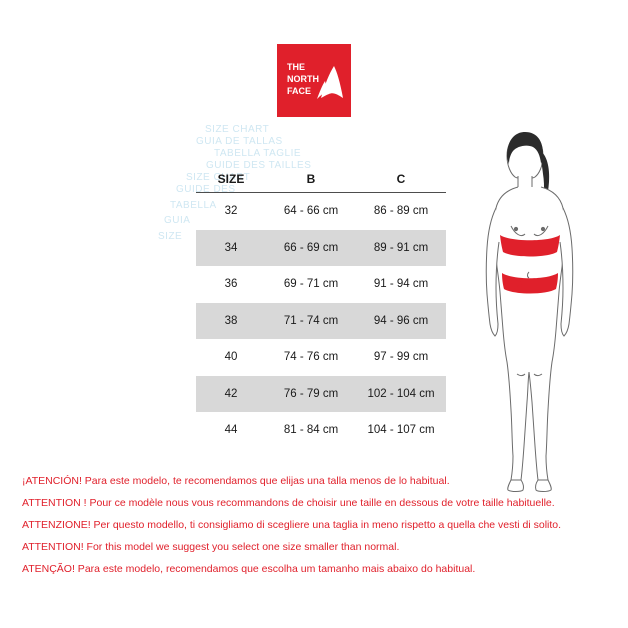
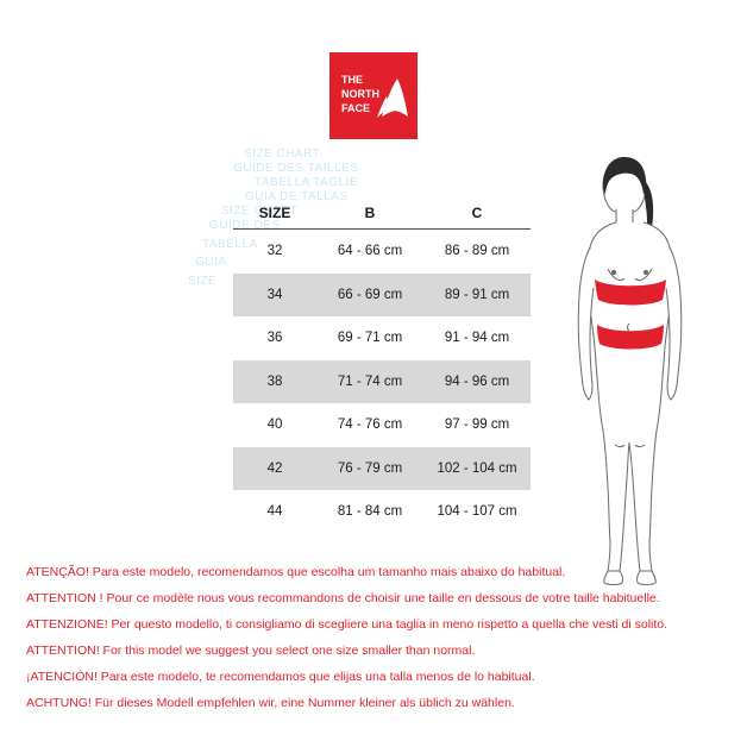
  THE
  NORTH
  FACE
  SIZE CHART
- GUIA DE TALLAS
+ GUIDE DES TAILLES
  TABELLA TAGLIE
- GUIDE DES TAILLES
+ GUIA DE TALLAS
  SIZE CHART
  GUIDE DES
  TABELLA
  GUIA
  SIZE
  SIZE	B	C
  32	64 - 66 cm	86 - 89 cm
  34	66 - 69 cm	89 - 91 cm
  36	69 - 71 cm	91 - 94 cm
  38	71 - 74 cm	94 - 96 cm
  40	74 - 76 cm	97 - 99 cm
  42	76 - 79 cm	102 - 104 cm
  44	81 - 84 cm	104 - 107 cm
- ¡ATENCIÓN! Para este modelo, te recomendamos que elijas una talla menos de lo habitual.
+ ATENÇÃO! Para este modelo, recomendamos que escolha um tamanho mais abaixo do habitual.
  ATTENTION ! Pour ce modèle nous vous recommandons de choisir une taille en dessous de votre taille habituelle.
  ATTENZIONE! Per questo modello, ti consigliamo di scegliere una taglia in meno rispetto a quella che vesti di solito.
  ATTENTION! For this model we suggest you select one size smaller than normal.
- ATENÇÃO! Para este modelo, recomendamos que escolha um tamanho mais abaixo do habitual.
+ ¡ATENCIÓN! Para este modelo, te recomendamos que elijas una talla menos de lo habitual.
+ ACHTUNG! Für dieses Modell empfehlen wir, eine Nummer kleiner als üblich zu wählen.
